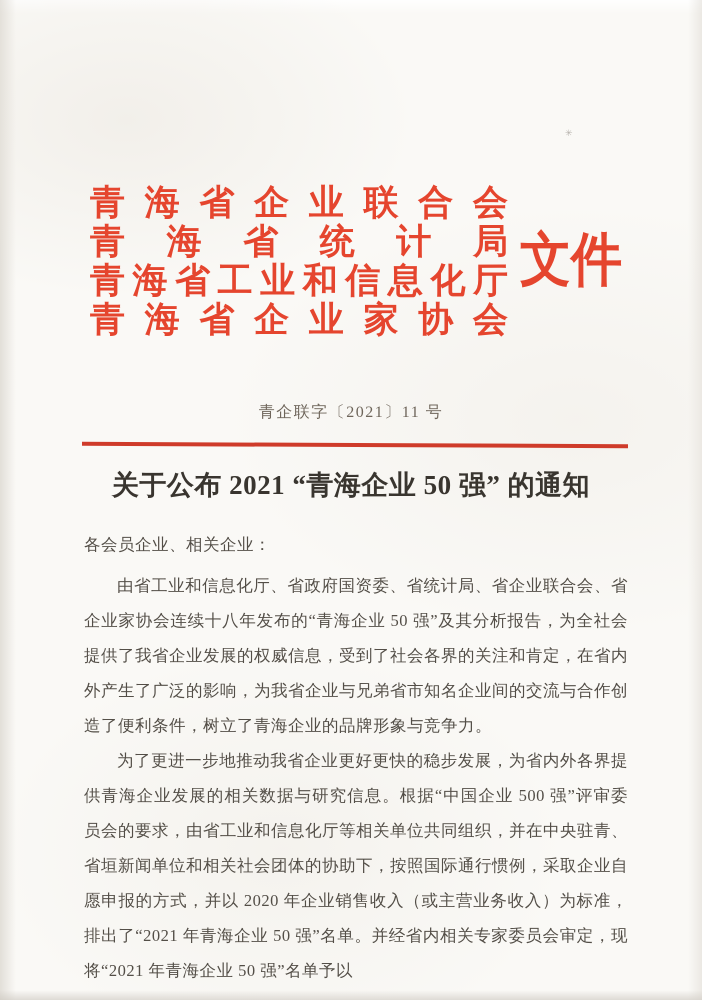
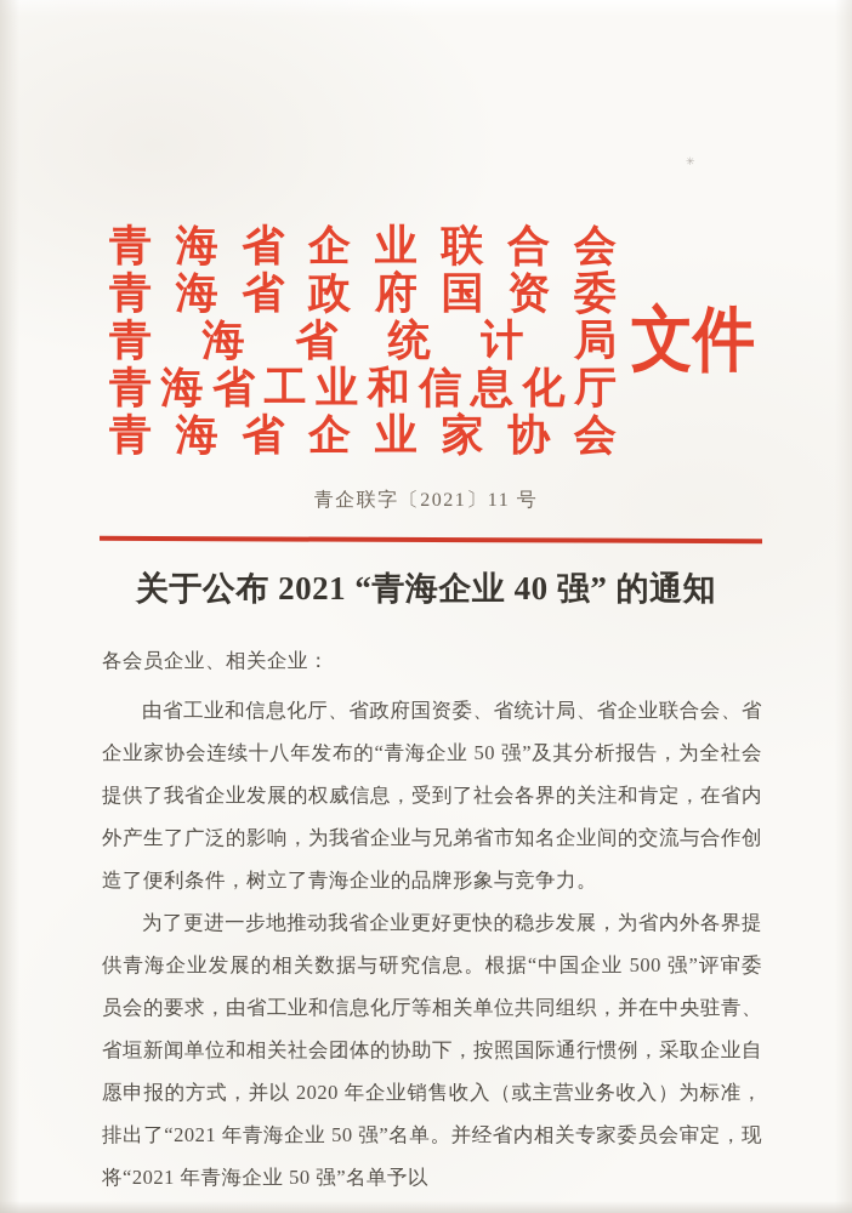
  ✳
  青海省企业联合会
+ 青海省政府国资委
  青海省统计局
  青海省工业和信息化厅
  青海省企业家协会
  文件
  青企联字〔2021〕11 号
- 关于公布 2021 “青海企业 50 强” 的通知
+ 关于公布 2021 “青海企业 40 强” 的通知
  各会员企业、相关企业：
  由省工业和信息化厅、省政府国资委、省统计局、省企业联合会、省企业家协会连续十八年发布的“青海企业 50 强”及其分析报告，为全社会提供了我省企业发展的权威信息，受到了社会各界的关注和肯定，在省内外产生了广泛的影响，为我省企业与兄弟省市知名企业间的交流与合作创造了便利条件，树立了青海企业的品牌形象与竞争力。
  为了更进一步地推动我省企业更好更快的稳步发展，为省内外各界提供青海企业发展的相关数据与研究信息。根据“中国企业 500 强”评审委员会的要求，由省工业和信息化厅等相关单位共同组织，并在中央驻青、省垣新闻单位和相关社会团体的协助下，按照国际通行惯例，采取企业自愿申报的方式，并以 2020 年企业销售收入（或主营业务收入）为标准，排出了“2021 年青海企业 50 强”名单。并经省内相关专家委员会审定，现将“2021 年青海企业 50 强”名单予以
